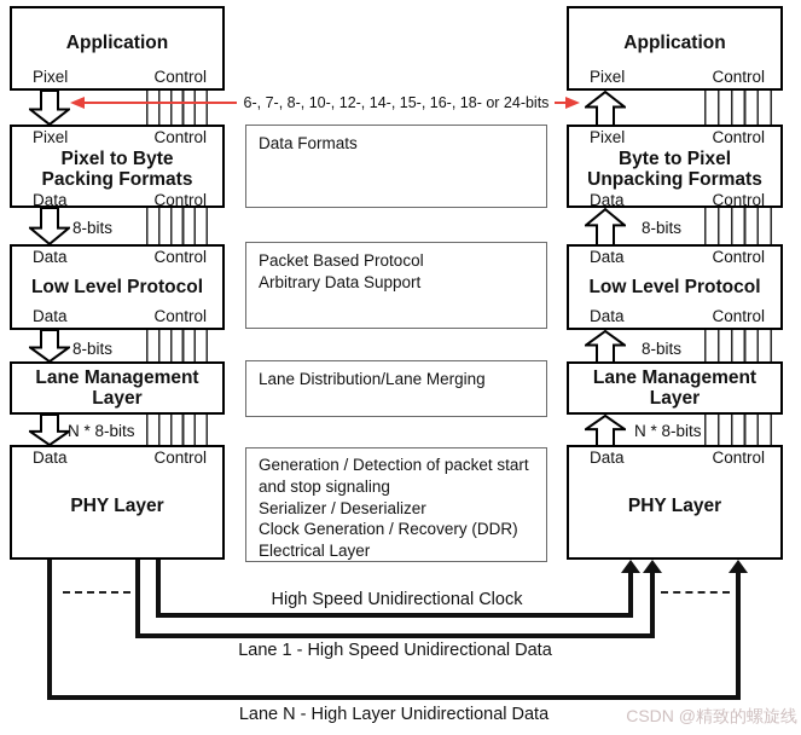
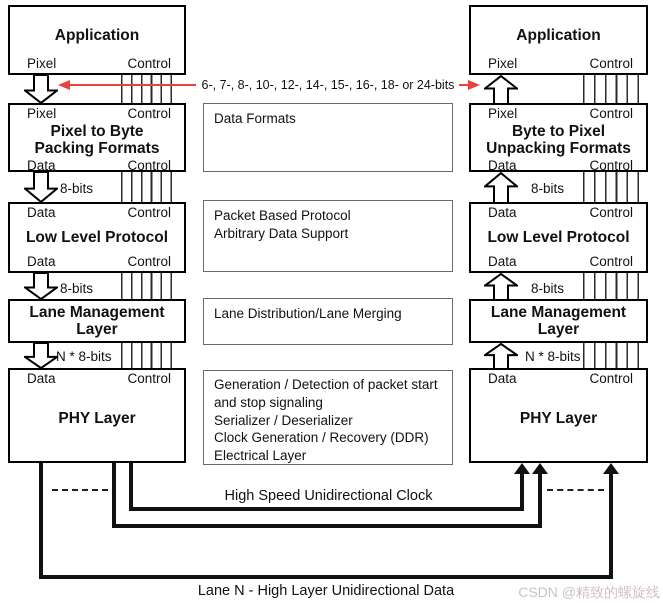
  Application
  Pixel
  Control
  Pixel
  Control
  Pixel to Byte
  Packing Formats
  Data
  Control
  Data
  Control
  Low Level Protocol
  Data
  Control
  Lane Management
  Layer
  Data
  Control
  PHY Layer
  Application
  Pixel
  Control
  Pixel
  Control
  Byte to Pixel
  Unpacking Formats
  Data
  Control
  Data
  Control
  Low Level Protocol
  Data
  Control
  Lane Management
  Layer
  Data
  Control
  PHY Layer
  Data Formats
  Packet Based Protocol
  Arbitrary Data Support
  Lane Distribution/Lane Merging
  Generation / Detection of packet start
  and stop signaling
  Serializer / Deserializer
  Clock Generation / Recovery (DDR)
  Electrical Layer
  8-bits
  8-bits
  N * 8-bits
  8-bits
  8-bits
  N * 8-bits
  6-, 7-, 8-, 10-, 12-, 14-, 15-, 16-, 18- or 24-bits
  High Speed Unidirectional Clock
- Lane 1 - High Speed Unidirectional Data
  Lane N - High Layer Unidirectional Data
  CSDN @精致的螺旋线
